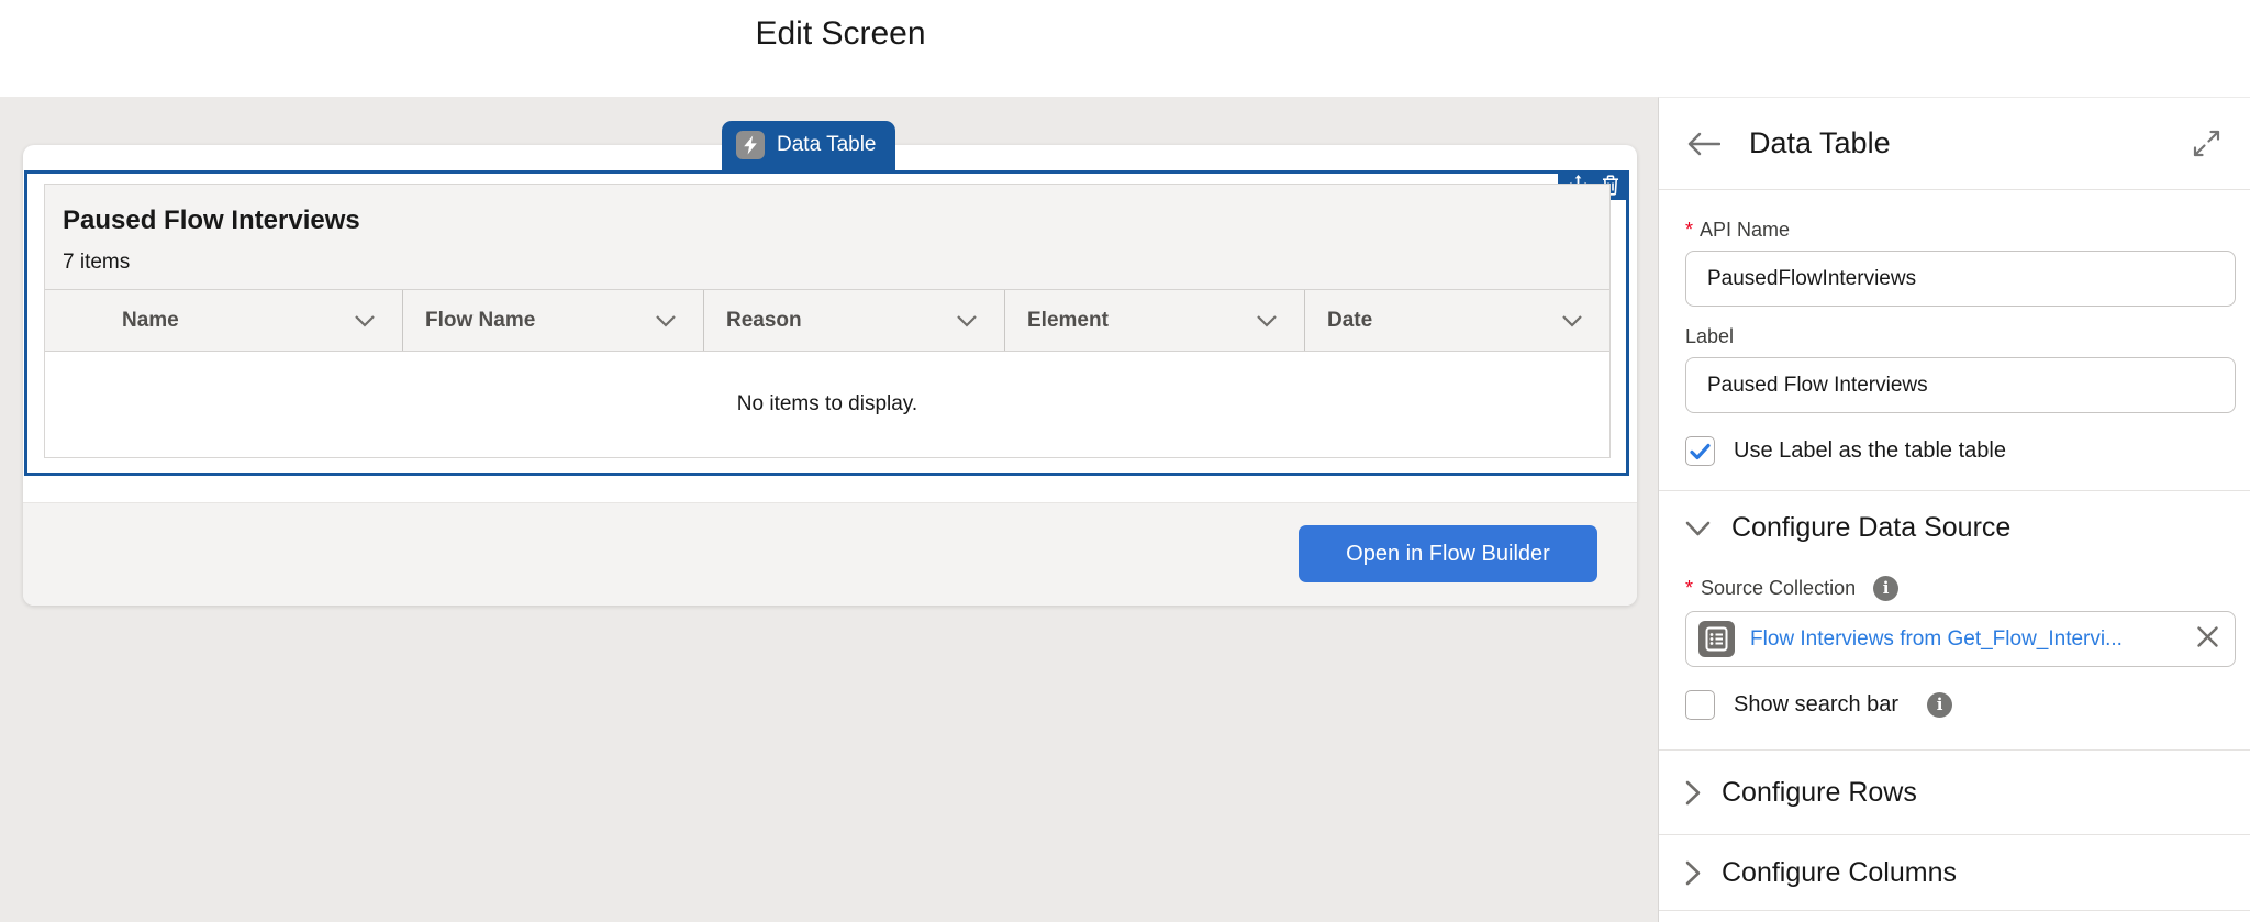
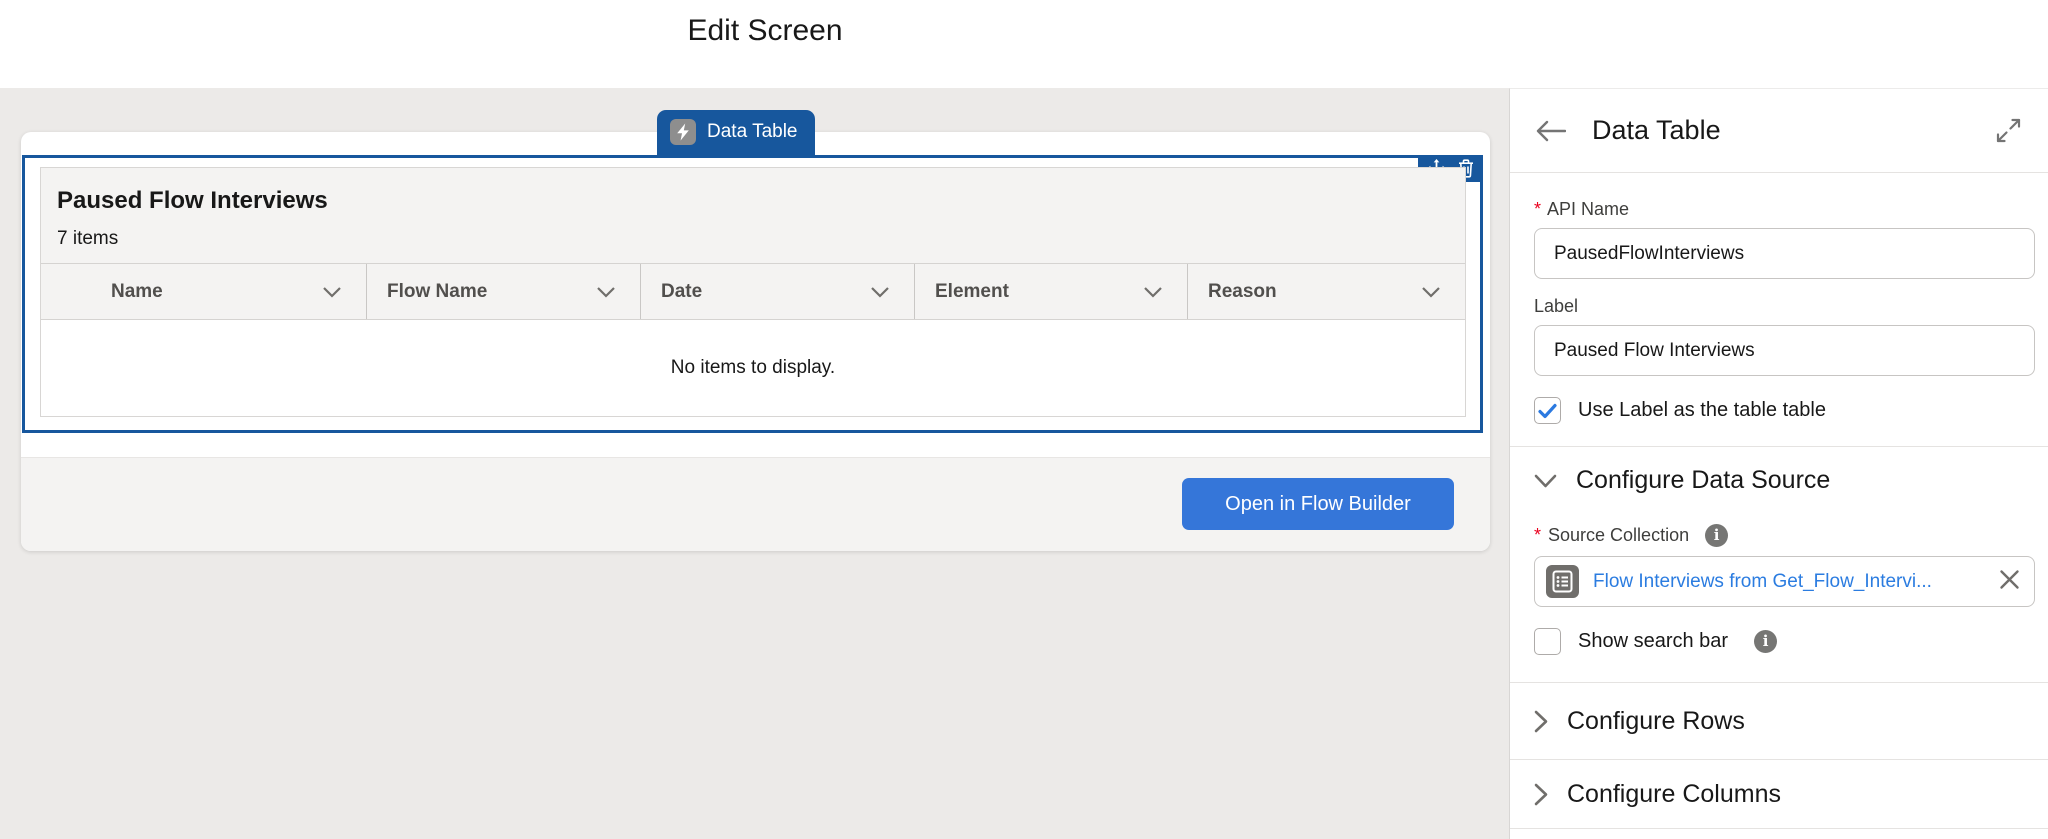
  Edit Screen
  Data Table
  Paused Flow Interviews
  7 items
  Name
  Flow Name
- Reason
+ Date
  Element
- Date
+ Reason
  No items to display.
  Open in Flow Builder
  Data Table
  *
  API Name
  PausedFlowInterviews
  Label
  Paused Flow Interviews
  Use Label as the table table
  Configure Data Source
  *
  Source Collection
  Flow Interviews from Get_Flow_Intervi...
  Show search bar
  Configure Rows
  Configure Columns
